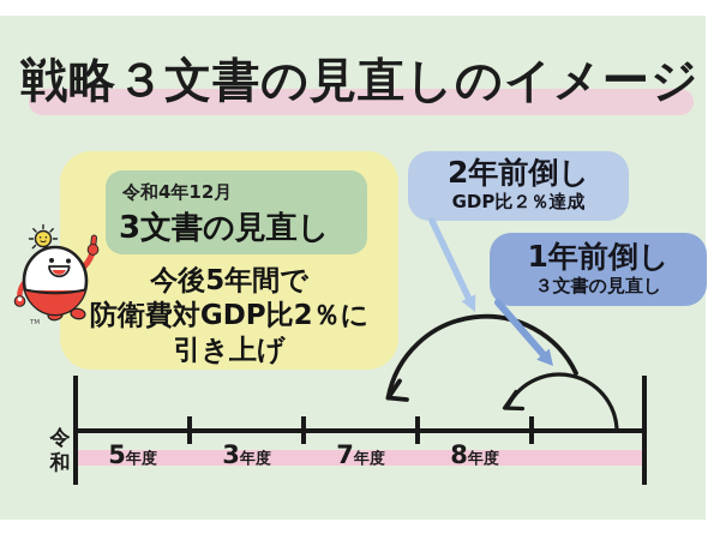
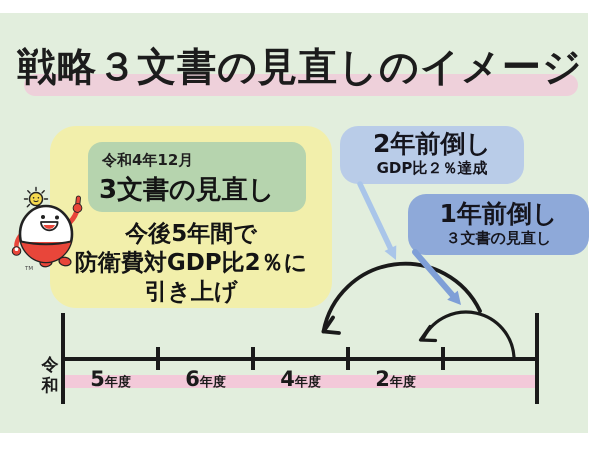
  戦略３文書の見直しのイメージ
  令和4年12月
  3文書の見直し
  今後5年間で
  防衛費対GDP比2％に
  引き上げ
  2年前倒し
  GDP比２％達成
  1年前倒し
  ３文書の見直し
  令
  和
  5年度
- 3年度
+ 6年度
- 7年度
+ 4年度
- 8年度
+ 2年度
